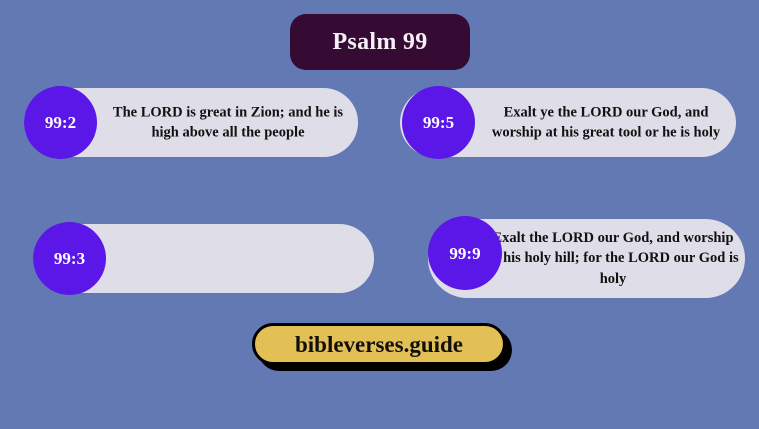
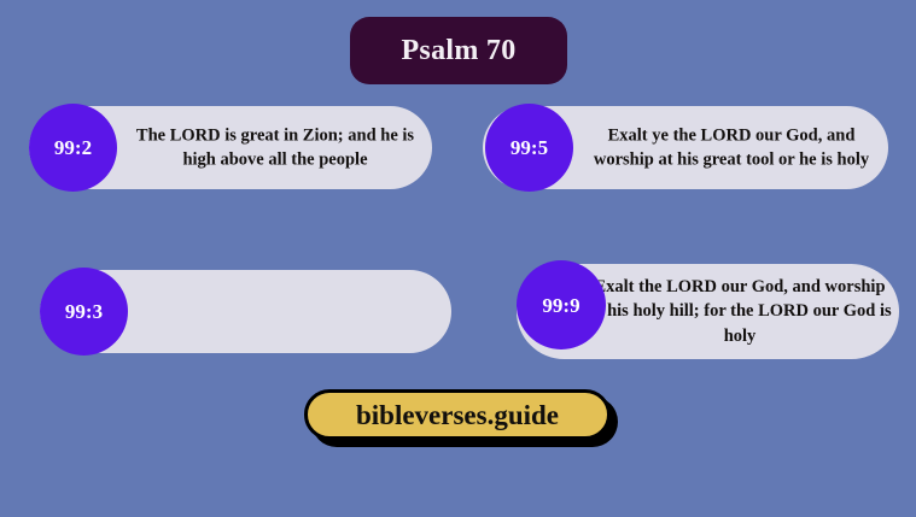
- Psalm 99
+ Psalm 70
  99:2
  The LORD is great in Zion; and he is high above all the people
  99:5
  Exalt ye the LORD our God, and worship at his great tool or he is holy
  99:3
  99:9
  xalt the LORD our God, and worship his holy hill; for the LORD our God is holy
  bibleverses.guide
